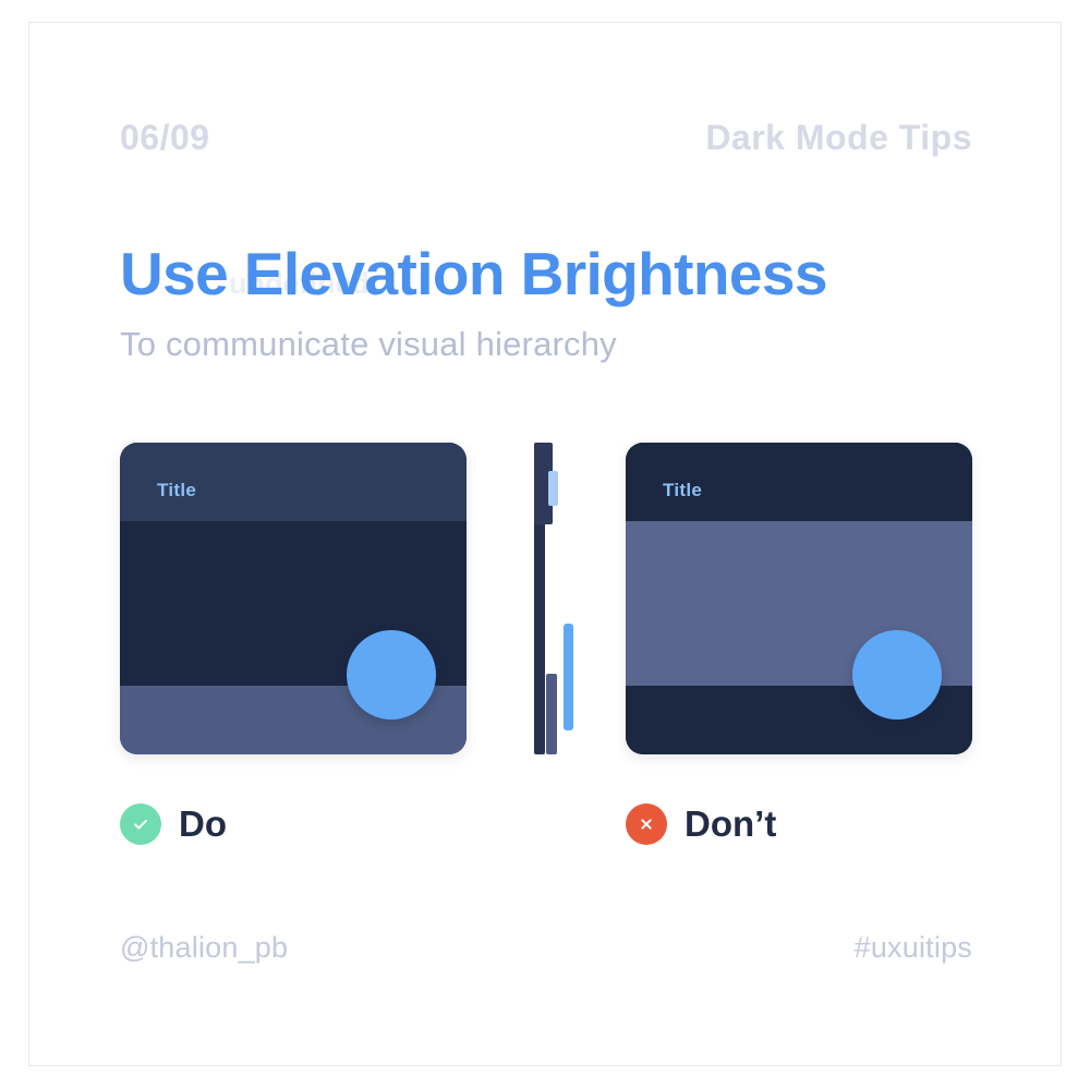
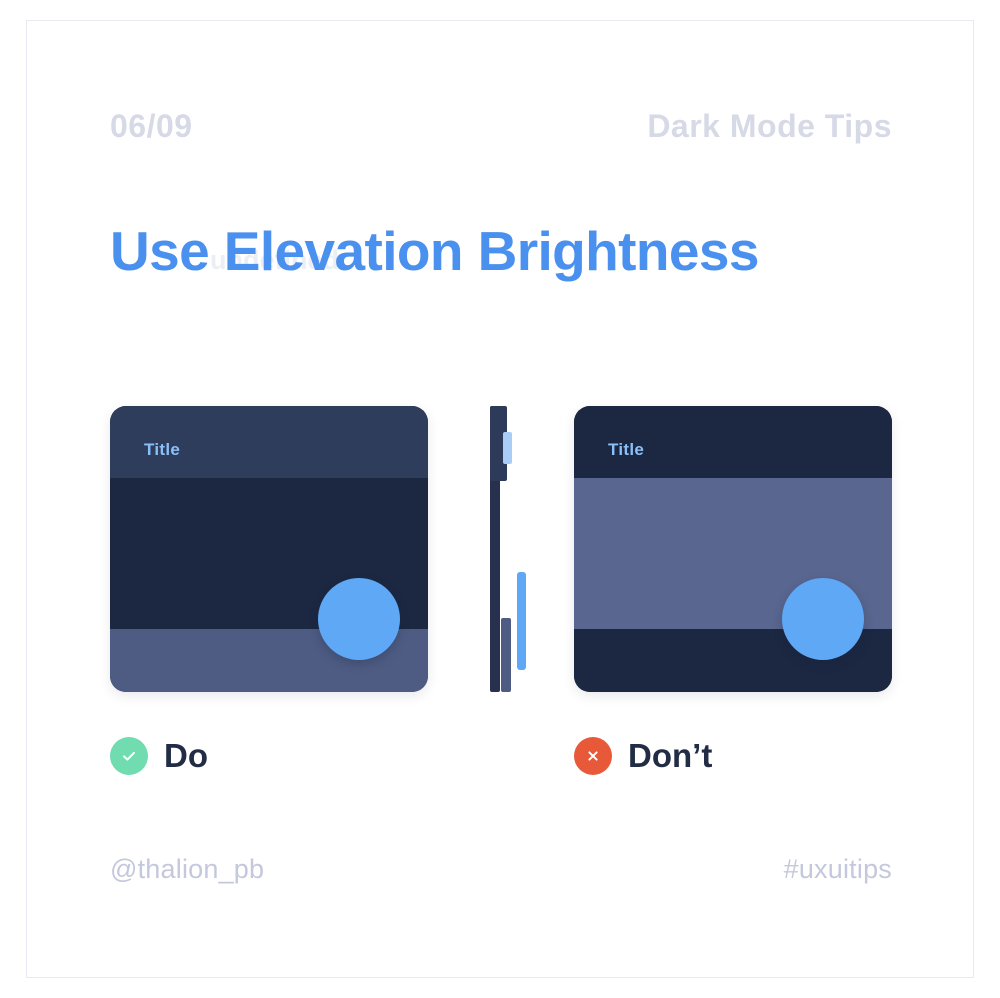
  06/09
  Dark Mode Tips
  undefined
  Use Elevation Brightness
- To communicate visual hierarchy
  Title
  Title
  Do
  Don’t
  @thalion_pb
  #uxuitips
